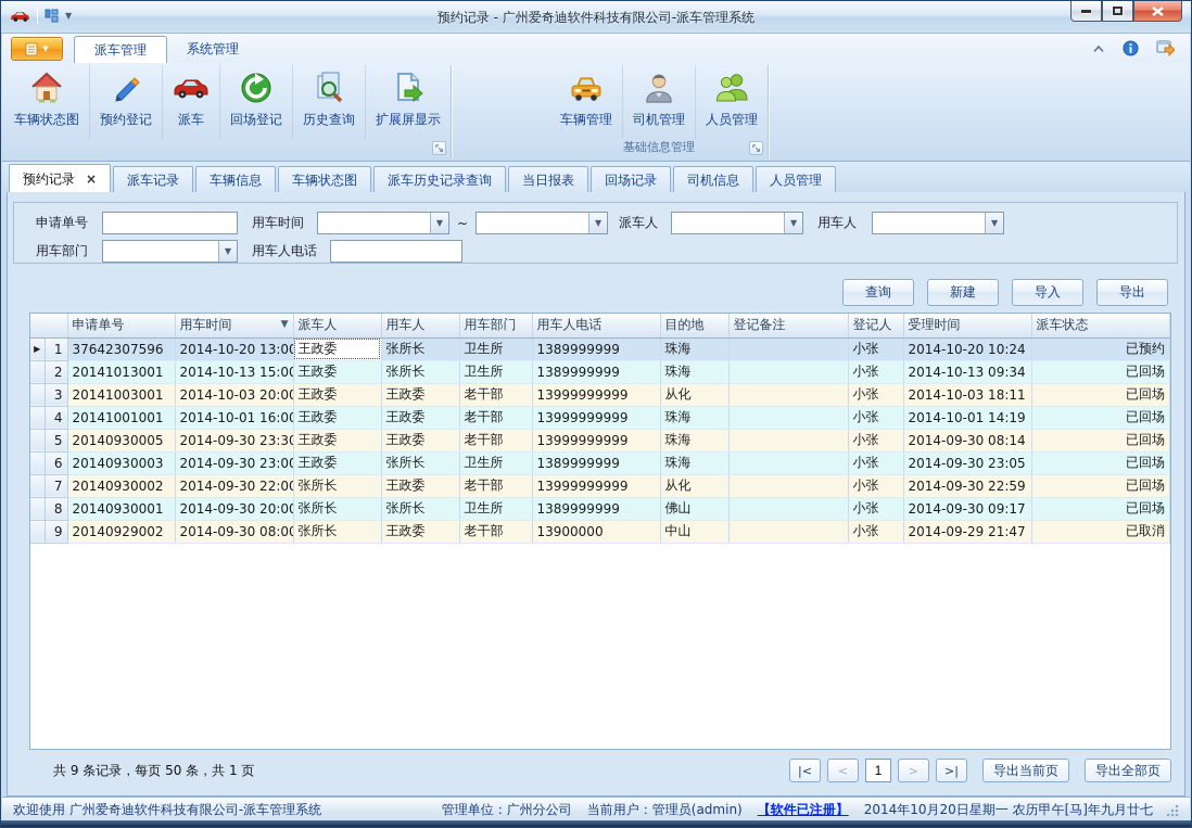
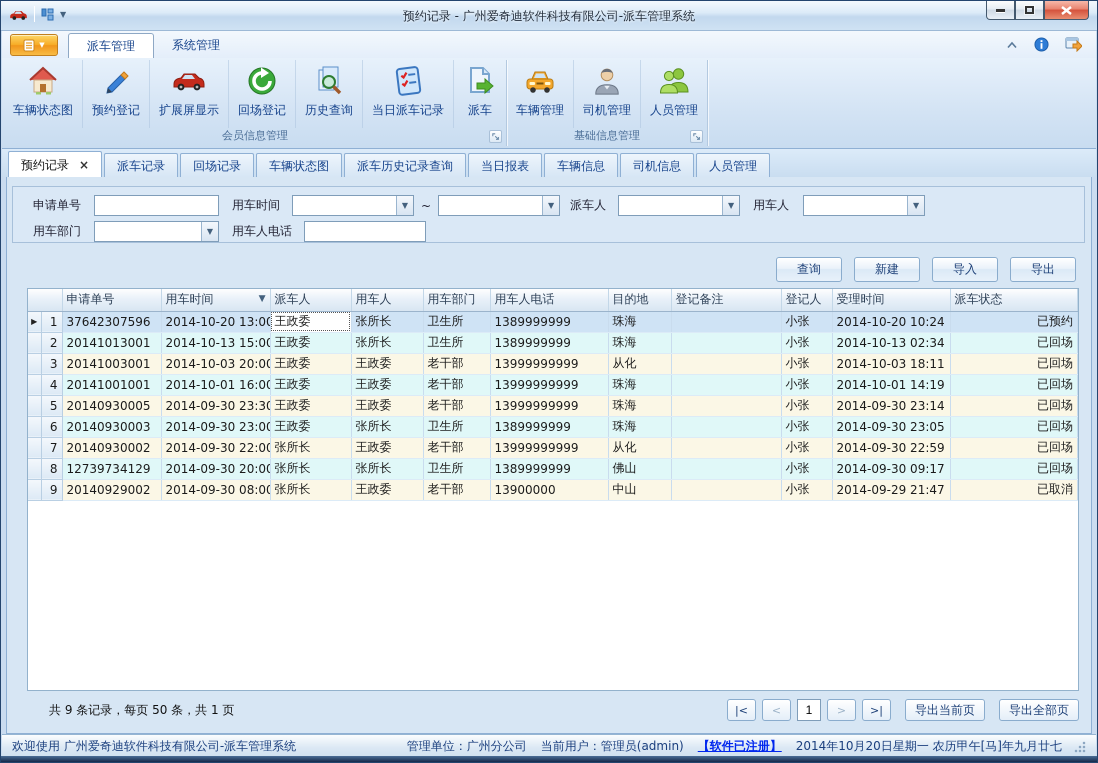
  ▼
  预约记录 - 广州爱奇迪软件科技有限公司-派车管理系统
  ▼
  派车管理
  系统管理
  车辆状态图
  预约登记
- 派车
+ 扩展屏显示
  回场登记
  历史查询
+ 当日派车记录
- 扩展屏显示
+ 派车
+ 会员信息管理
  车辆管理
  司机管理
  人员管理
  基础信息管理
  预约记录 ×
  派车记录
- 车辆信息
+ 回场记录
  车辆状态图
  派车历史记录查询
  当日报表
- 回场记录
+ 车辆信息
  司机信息
  人员管理
  申请单号
  用车时间
  ▼
  ~
  ▼
  派车人
  ▼
  用车人
  ▼
  用车部门
  ▼
  用车人电话
  查询
  新建
  导入
  导出
  	申请单号	用车时间 ▼	派车人	用车人	用车部门	用车人电话	目的地	登记备注	登记人	受理时间	派车状态
  ▶	1	37642307596	2014-10-20 13:0	王政委	张所长	卫生所	1389999999	珠海		小张	2014-10-20 10:24	已预约
- 	2	20141013001	2014-10-13 15:0	王政委	张所长	卫生所	1389999999	珠海		小张	2014-10-13 09:34	已回场
+ 	2	20141013001	2014-10-13 15:0	王政委	张所长	卫生所	1389999999	珠海		小张	2014-10-13 02:34	已回场
  	3	20141003001	2014-10-03 20:0	王政委	王政委	老干部	13999999999	从化		小张	2014-10-03 18:11	已回场
  	4	20141001001	2014-10-01 16:0	王政委	王政委	老干部	13999999999	珠海		小张	2014-10-01 14:19	已回场
- 	5	20140930005	2014-09-30 23:3	王政委	王政委	老干部	13999999999	珠海		小张	2014-09-30 08:14	已回场
+ 	5	20140930005	2014-09-30 23:3	王政委	王政委	老干部	13999999999	珠海		小张	2014-09-30 23:14	已回场
  	6	20140930003	2014-09-30 23:0	王政委	张所长	卫生所	1389999999	珠海		小张	2014-09-30 23:05	已回场
  	7	20140930002	2014-09-30 22:0	张所长	王政委	老干部	13999999999	从化		小张	2014-09-30 22:59	已回场
- 	8	20140930001	2014-09-30 20:0	张所长	张所长	卫生所	1389999999	佛山		小张	2014-09-30 09:17	已回场
+ 	8	12739734129	2014-09-30 20:0	张所长	张所长	卫生所	1389999999	佛山		小张	2014-09-30 09:17	已回场
  	9	20140929002	2014-09-30 08:0	张所长	王政委	老干部	13900000	中山		小张	2014-09-29 21:47	已取消
  共 9 条记录，每页 50 条，共 1 页
  |<
  <
  1
  >
  >|
  导出当前页
  导出全部页
  欢迎使用 广州爱奇迪软件科技有限公司-派车管理系统
  管理单位：广州分公司
  当前用户：管理员(admin)
  【软件已注册】
  2014年10月20日星期一 农历甲午[马]年九月廿七
